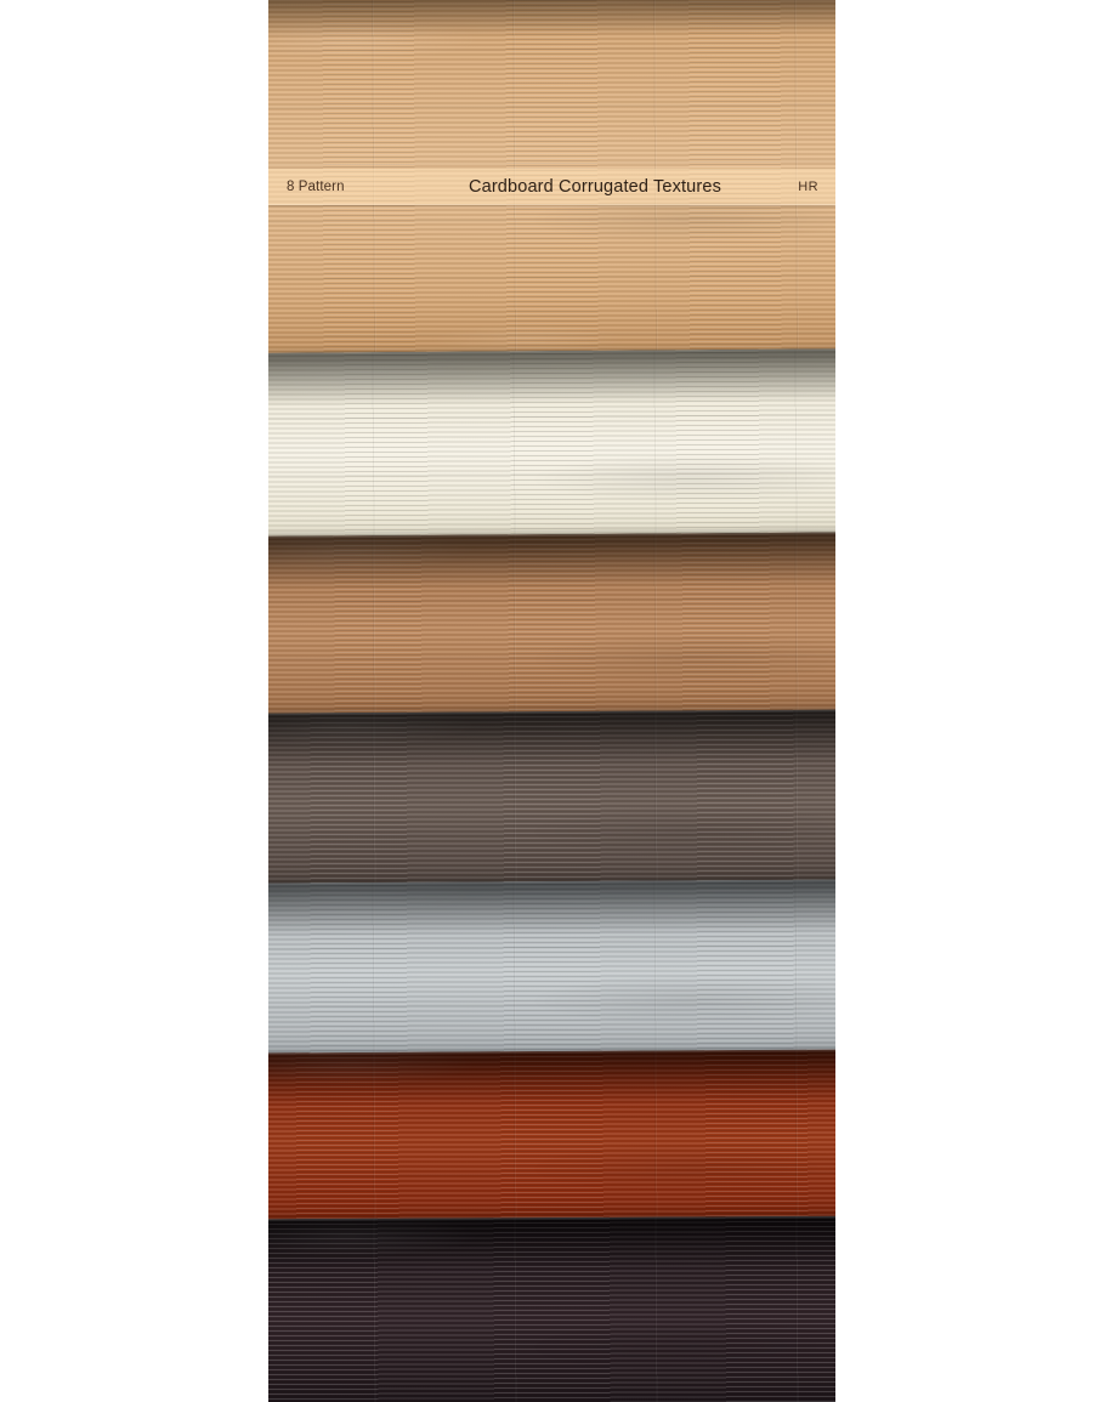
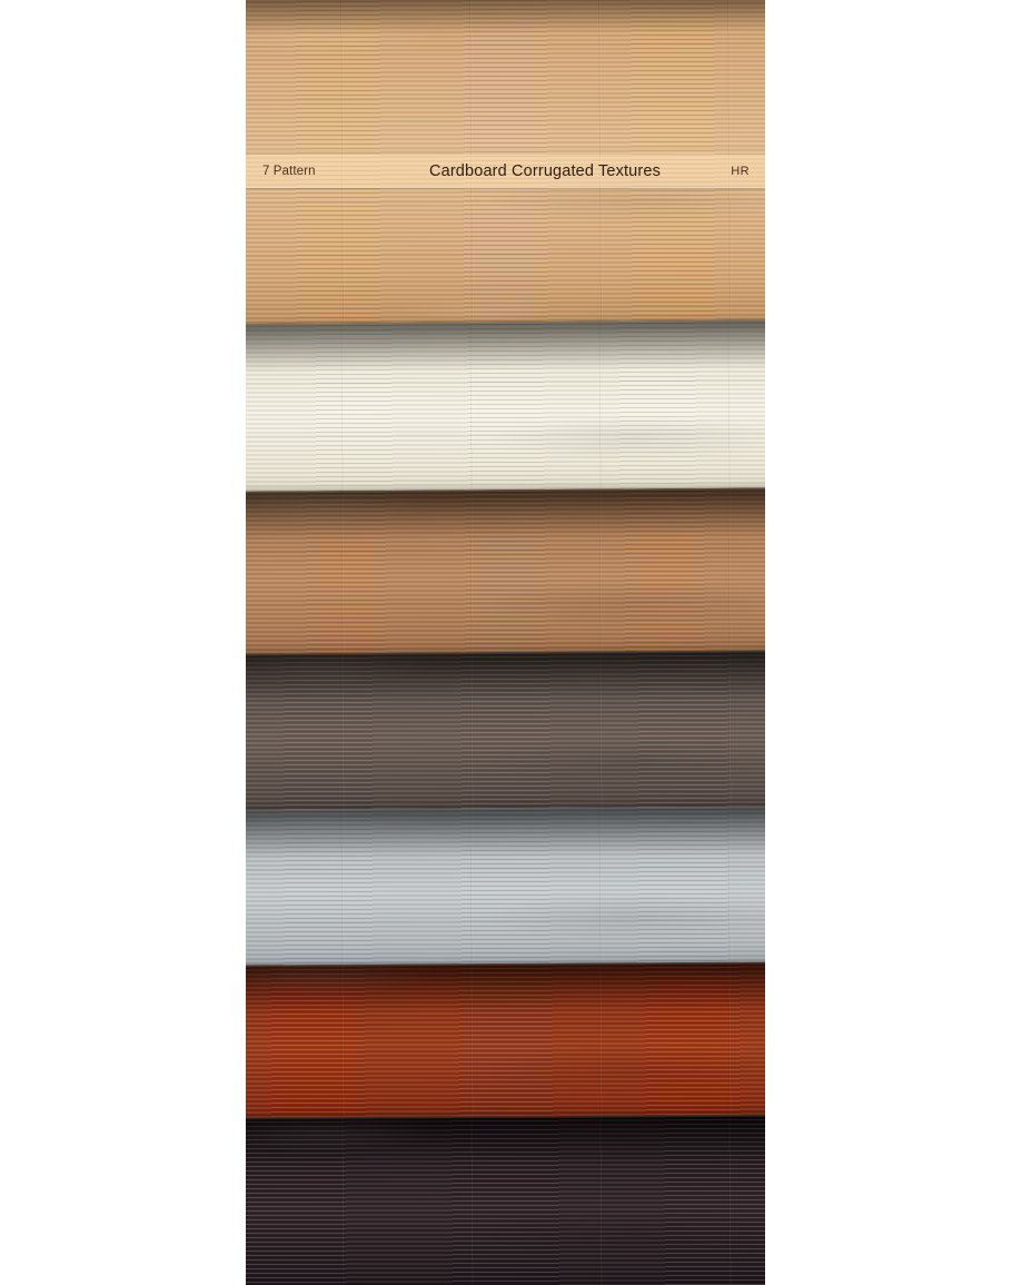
- 8 Pattern
+ 7 Pattern
  Cardboard Corrugated Textures
  HR
